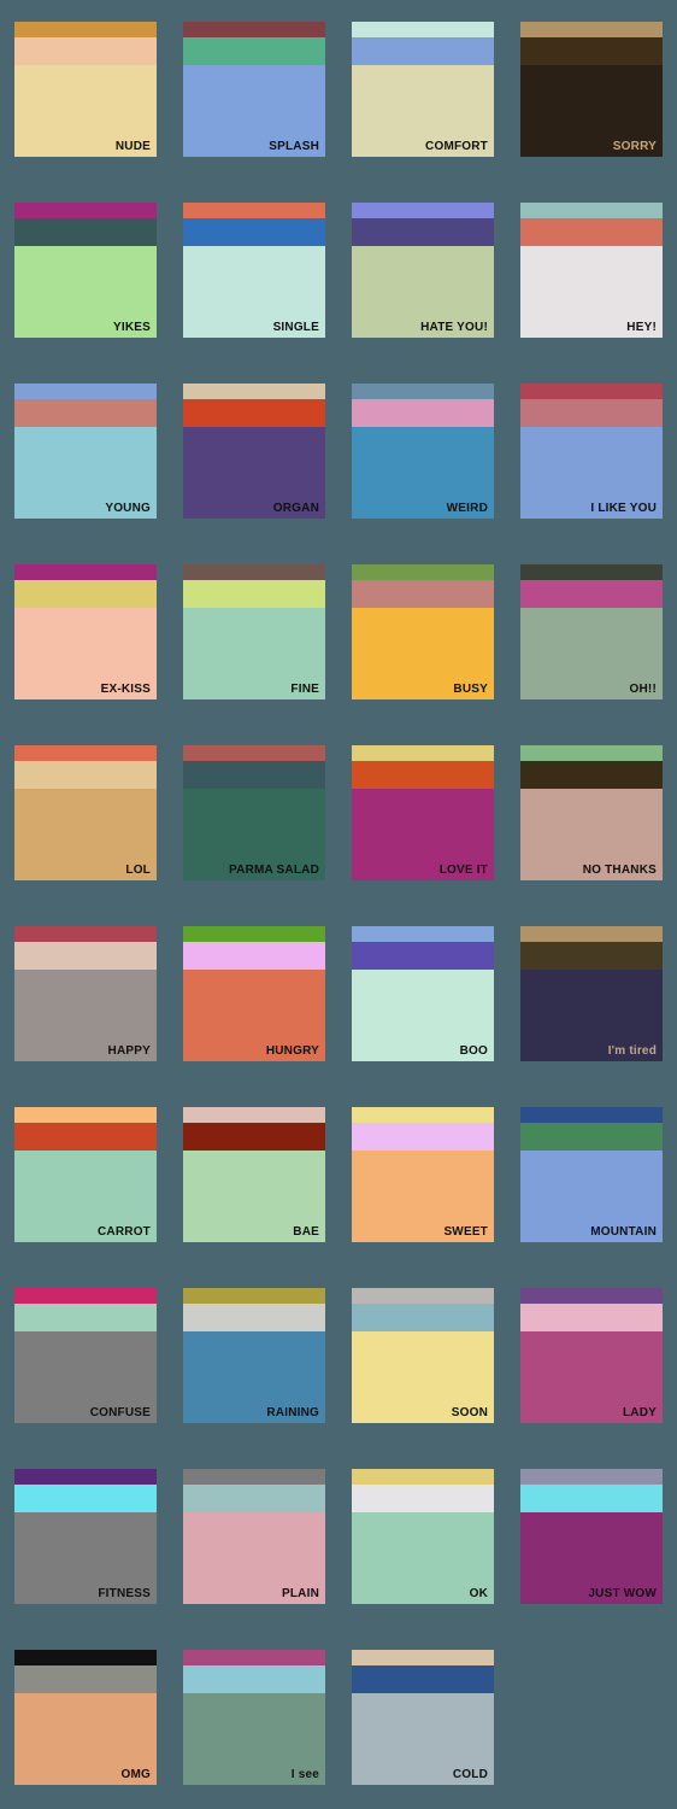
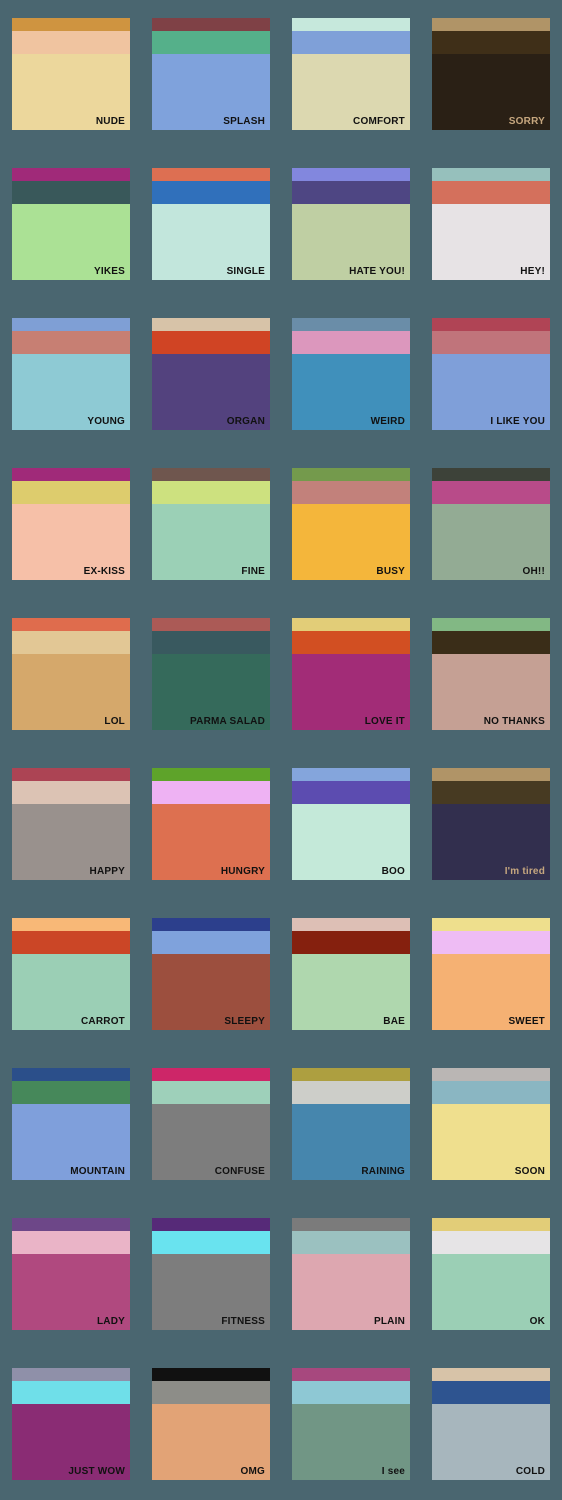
  NUDE
  SPLASH
  COMFORT
  SORRY
  YIKES
  SINGLE
  HATE YOU!
  HEY!
  YOUNG
  ORGAN
  WEIRD
  I LIKE YOU
  EX-KISS
  FINE
  BUSY
  OH!!
  LOL
  PARMA SALAD
  LOVE IT
  NO THANKS
  HAPPY
  HUNGRY
  BOO
  I'm tired
  CARROT
+ SLEEPY
  BAE
  SWEET
  MOUNTAIN
  CONFUSE
  RAINING
  SOON
  LADY
  FITNESS
  PLAIN
  OK
  JUST WOW
  OMG
  I see
  COLD
